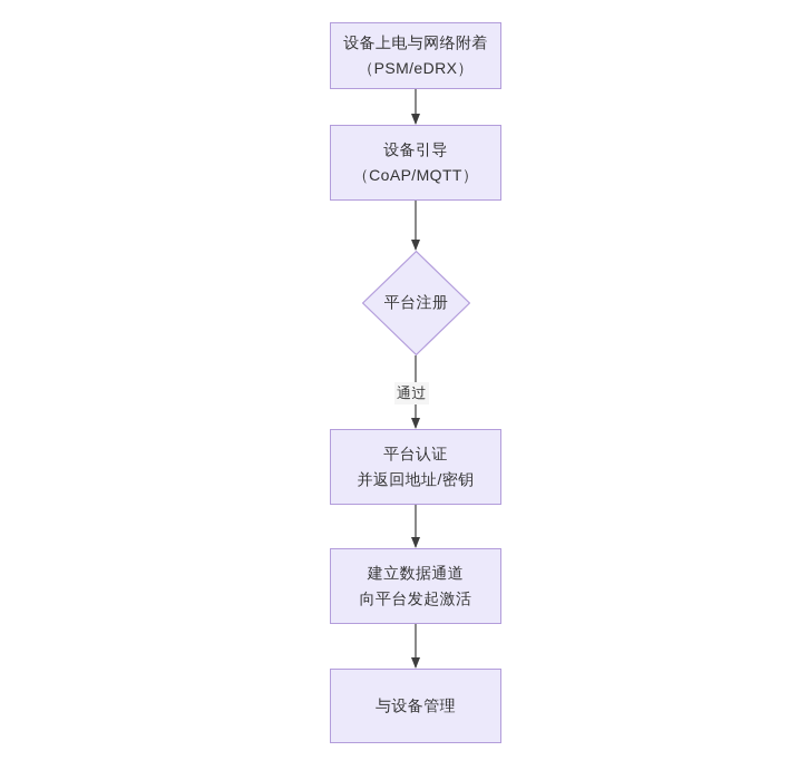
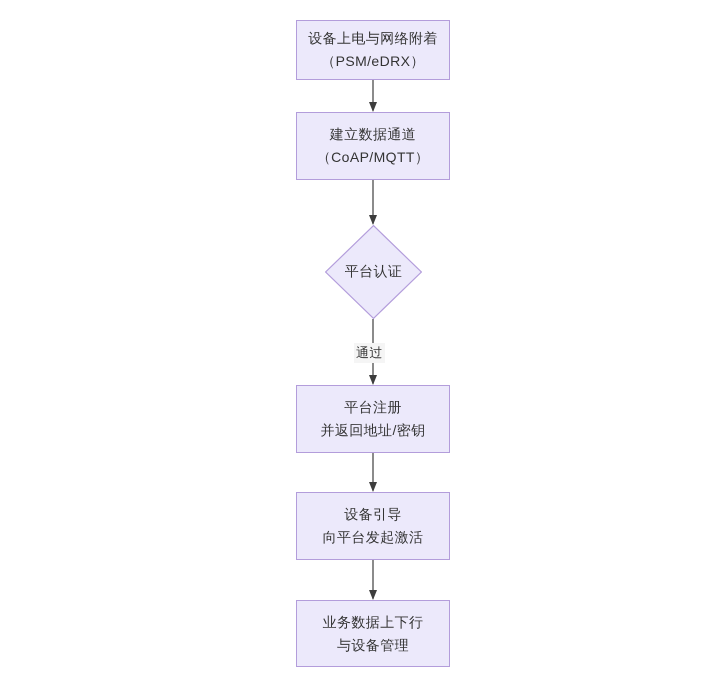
  设备上电与网络附着
  （PSM/eDRX）
- 设备引导
+ 建立数据通道
  （CoAP/MQTT）
- 平台注册
+ 平台认证
  通过
- 平台认证
+ 平台注册
  并返回地址/密钥
- 建立数据通道
+ 设备引导
  向平台发起激活
+ 业务数据上下行
  与设备管理
